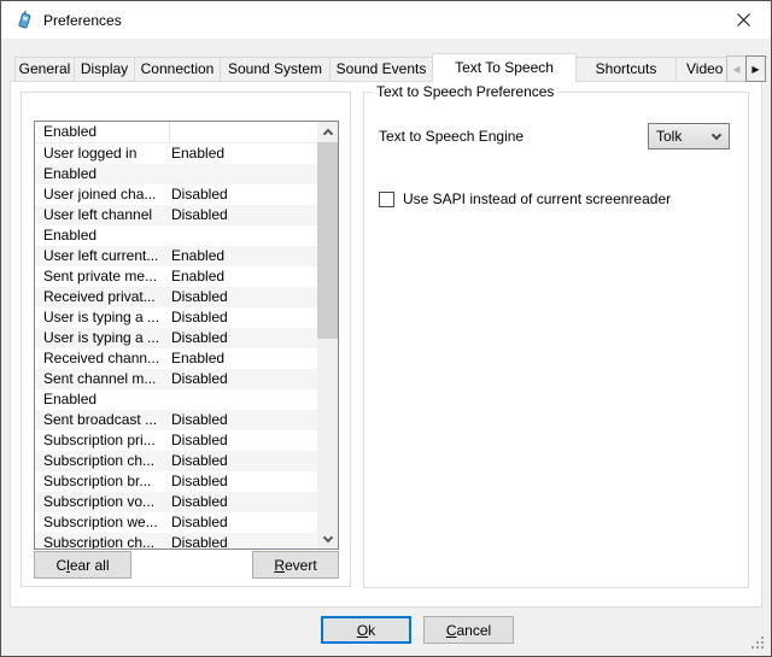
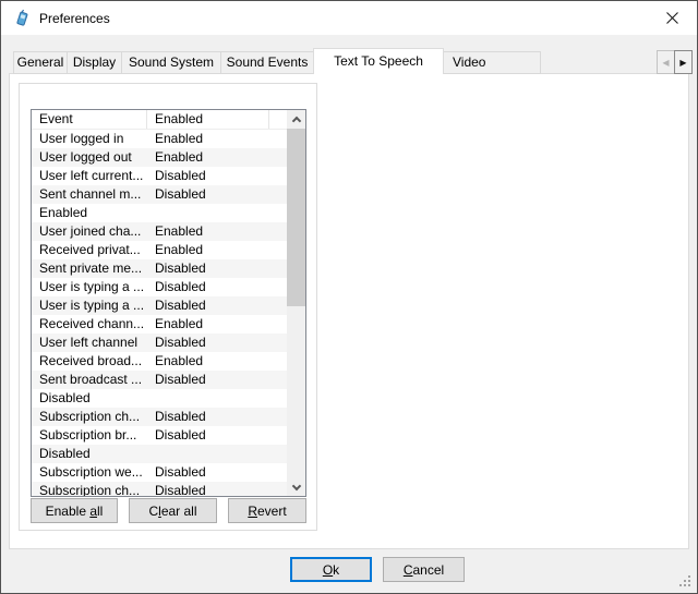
  Preferences
  General
  Display
- Connection
  Sound System
  Sound Events
  Text To Speech
- Shortcuts
  Video
  ◀
  ▶
+ Event
  Enabled
  User logged in
  Enabled
+ User logged out
  Enabled
- User joined cha...
+ User left current...
  Disabled
- User left channel
+ Sent channel m...
  Disabled
  Enabled
- User left current...
+ User joined cha...
  Enabled
- Sent private me...
+ Received privat...
  Enabled
- Received privat...
+ Sent private me...
  Disabled
  User is typing a ...
  Disabled
  User is typing a ...
  Disabled
  Received chann...
  Enabled
- Sent channel m...
+ User left channel
  Disabled
+ Received broad...
  Enabled
  Sent broadcast ...
  Disabled
- Subscription pri...
  Disabled
  Subscription ch...
  Disabled
  Subscription br...
  Disabled
- Subscription vo...
  Disabled
  Subscription we...
  Disabled
  Subscription ch...
  Disabled
+ Enable
+ a
+ ll
  C
  l
  ear all
  R
  evert
- Text to Speech Preferences
- Text to Speech Engine
- Tolk
- Use SAPI instead of current screenreader
  O
  k
  C
  ancel
